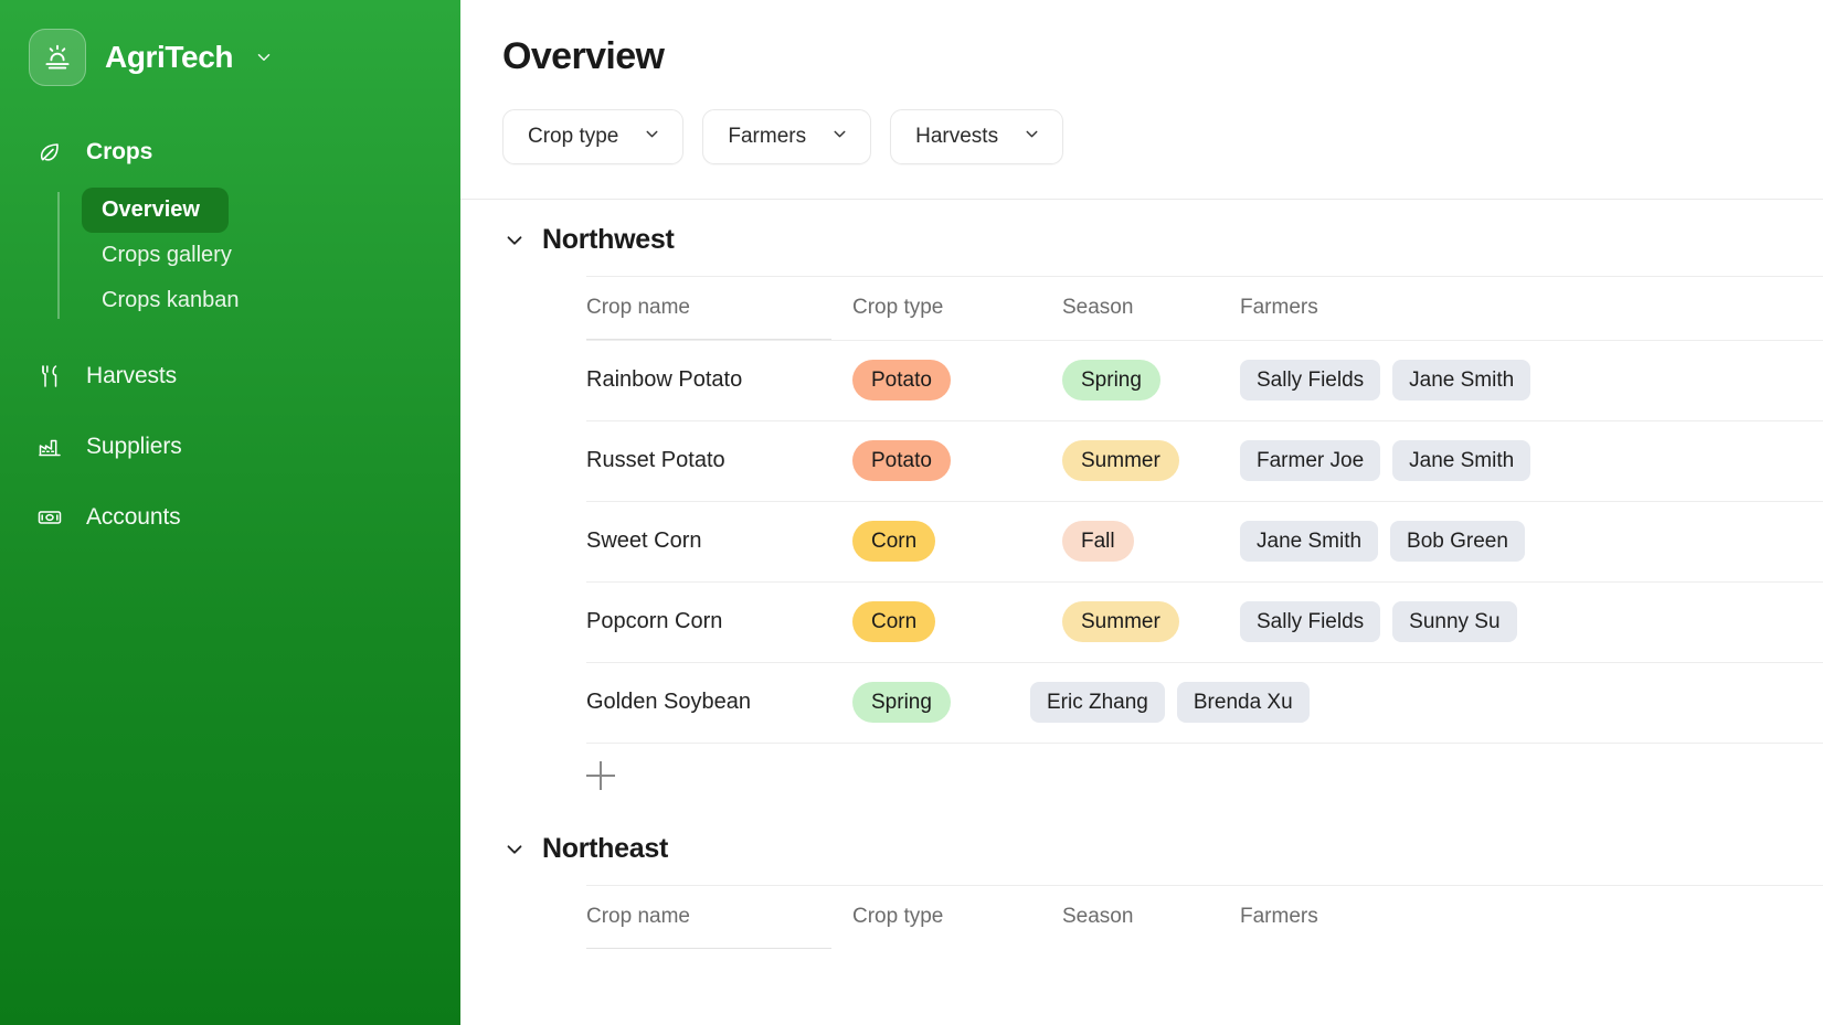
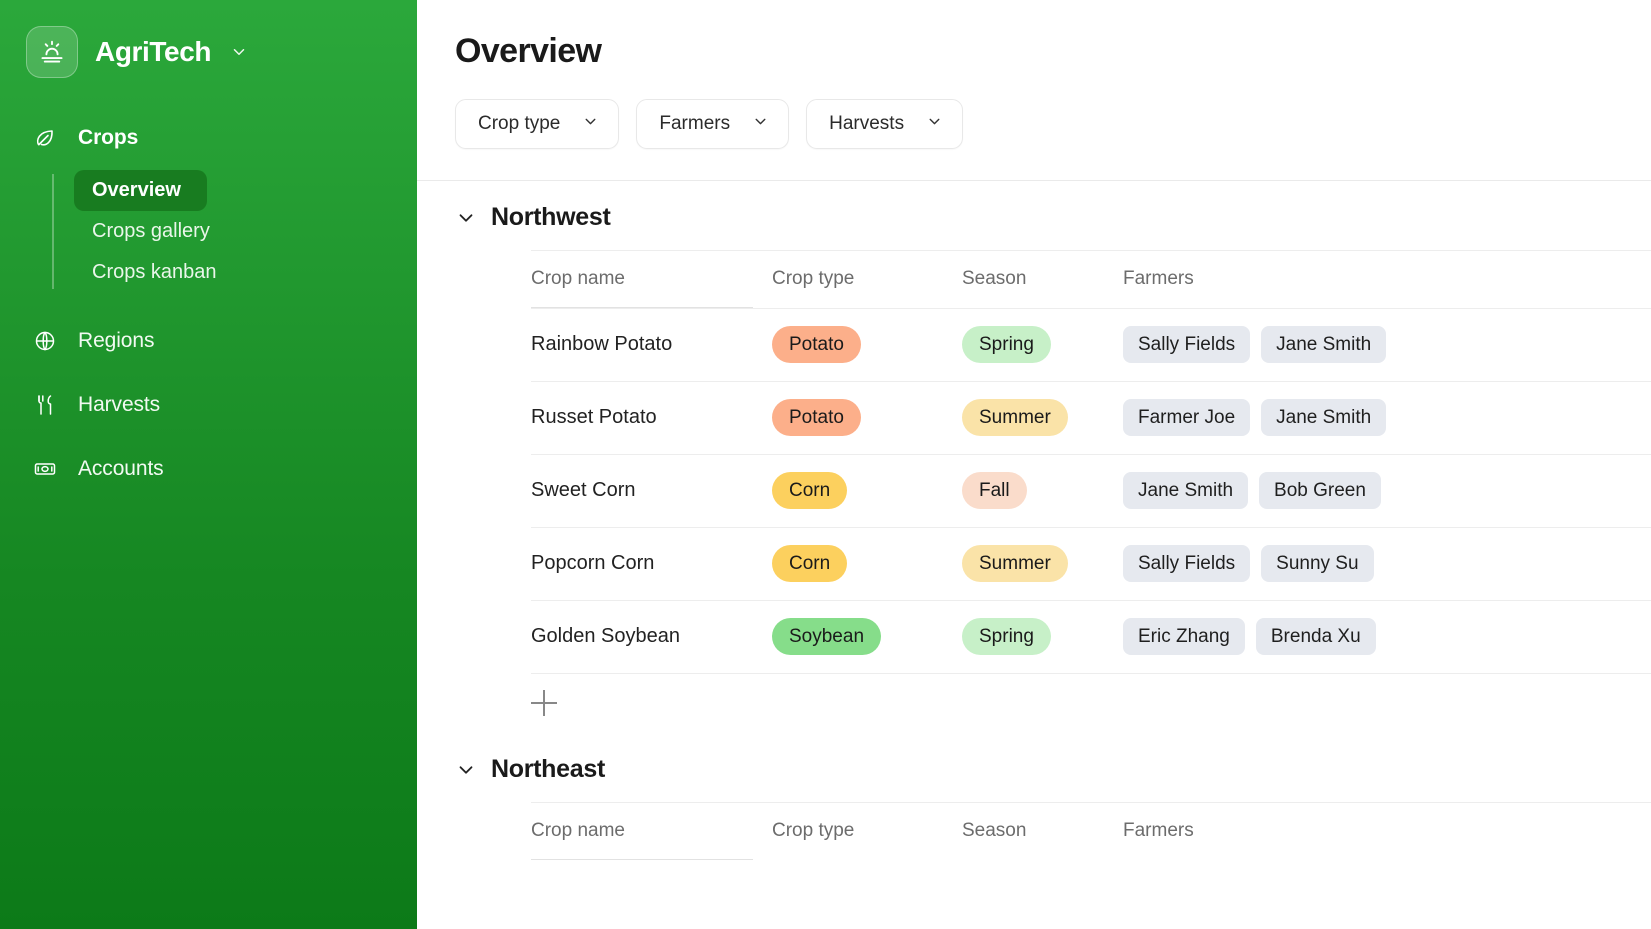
  AgriTech
  Crops
  Overview Crops gallery Crops kanban
+ Regions
  Harvests
- Suppliers
  Accounts
  Overview
  Crop type
  Farmers
  Harvests
  Northwest
  Crop name
  Crop type
  Season
  Farmers
  Rainbow Potato
  Potato
  Spring
  Sally Fields
  Jane Smith
  Russet Potato
  Potato
  Summer
  Farmer Joe
  Jane Smith
  Sweet Corn
  Corn
  Fall
  Jane Smith
  Bob Green
  Popcorn Corn
  Corn
  Summer
  Sally Fields
  Sunny Su
  Golden Soybean
+ Soybean
  Spring
  Eric Zhang
  Brenda Xu
  Northeast
  Crop name
  Crop type
  Season
  Farmers
